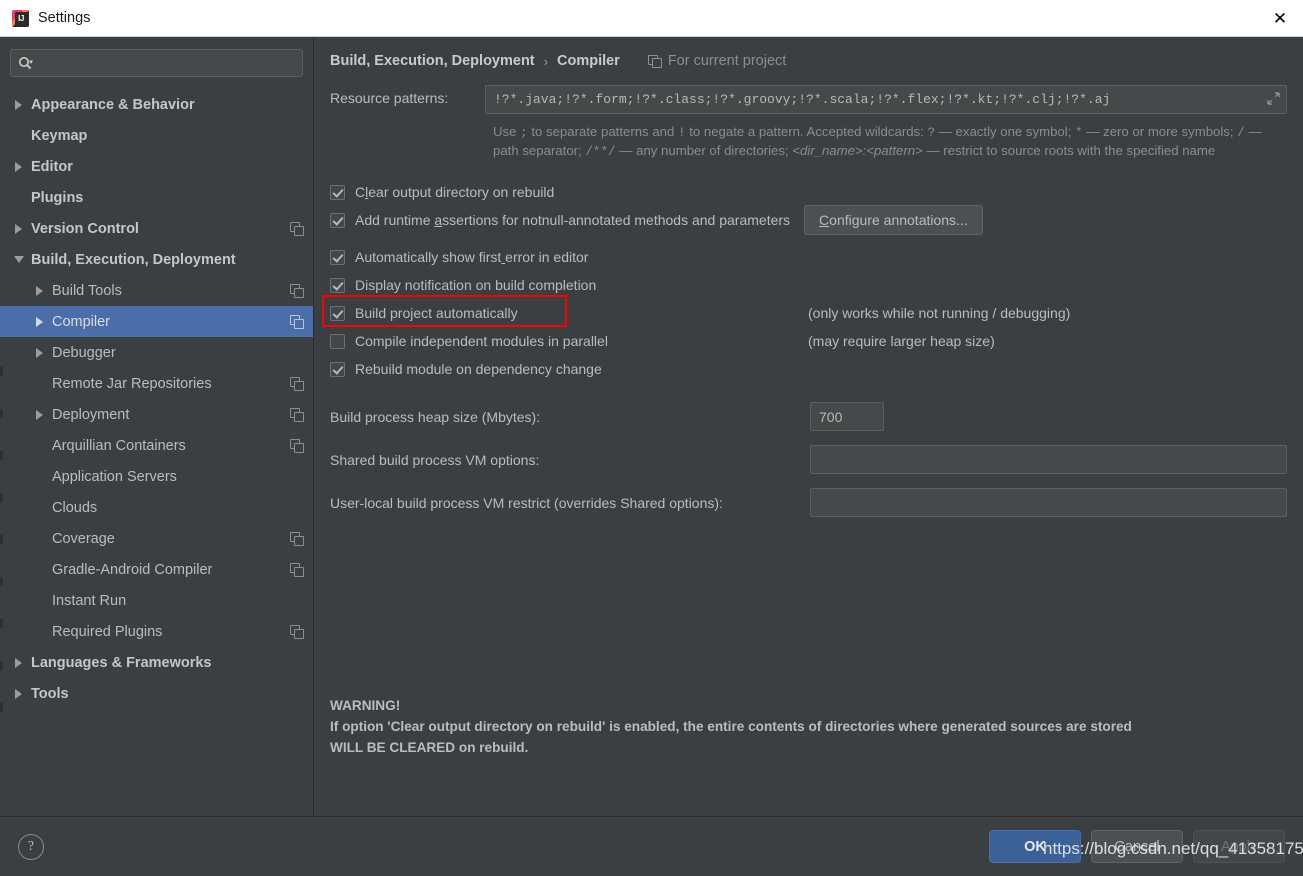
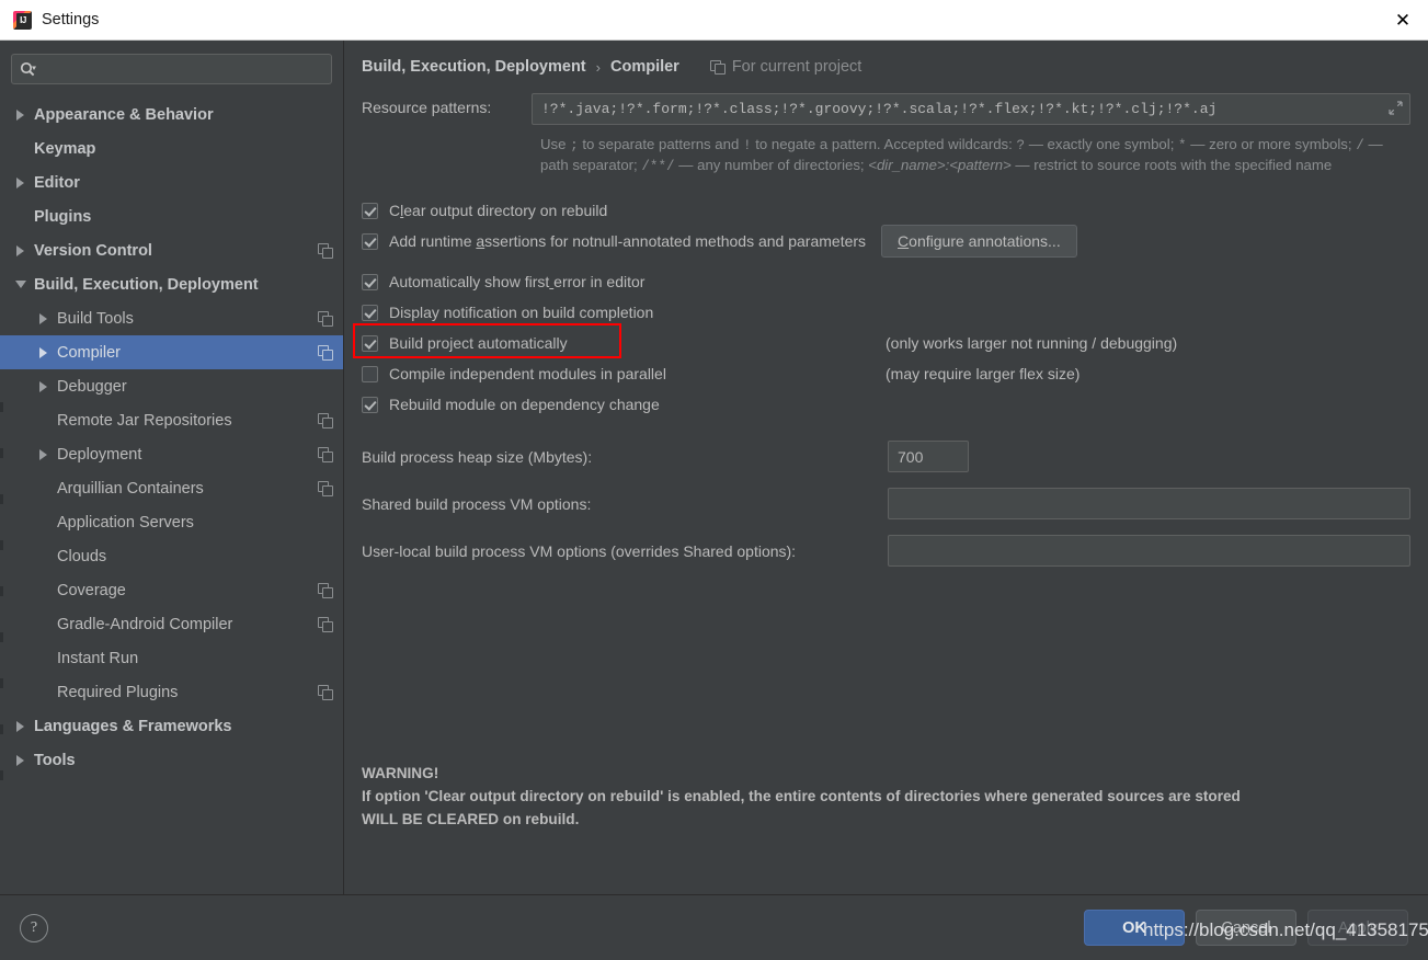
  IJ
  Settings
  ✕
  Appearance & Behavior
  Keymap
  Editor
  Plugins
  Version Control
  Build, Execution, Deployment
  Build Tools
  Compiler
  Debugger
  Remote Jar Repositories
  Deployment
  Arquillian Containers
  Application Servers
  Clouds
  Coverage
  Gradle-Android Compiler
  Instant Run
  Required Plugins
  Languages & Frameworks
  Tools
  Build, Execution, Deployment
  ›
  Compiler
  For current project
  Resource patterns:
  !?*.java;!?*.form;!?*.class;!?*.groovy;!?*.scala;!?*.flex;!?*.kt;!?*.clj;!?*.aj
  Use ; to separate patterns and ! to negate a pattern. Accepted wildcards: ? — exactly one symbol; * — zero or more symbols; / — path separator; /**/ — any number of directories; <dir_name>:<pattern> — restrict to source roots with the specified name
  Clear output directory on rebuild
  Add runtime assertions for notnull-annotated methods and parameters
  C
  onfigure annotations...
  Automatically show first error in editor
  Display notification on build completion
  Build project automatically
- (only works while not running / debugging)
+ (only works larger not running / debugging)
  Compile independent modules in parallel
- (may require larger heap size)
+ (may require larger flex size)
  Rebuild module on dependency change
  Build process heap size (Mbytes):
  700
  Shared build process VM options:
- User-local build process VM restrict (overrides Shared options):
+ User-local build process VM options (overrides Shared options):
  WARNING!
  If option 'Clear output directory on rebuild' is enabled, the entire contents of directories where generated sources are stored
  WILL BE CLEARED on rebuild.
  ?
  OK
  Cancel
  Apply
  https://blog.csdn.net/qq_41358175
